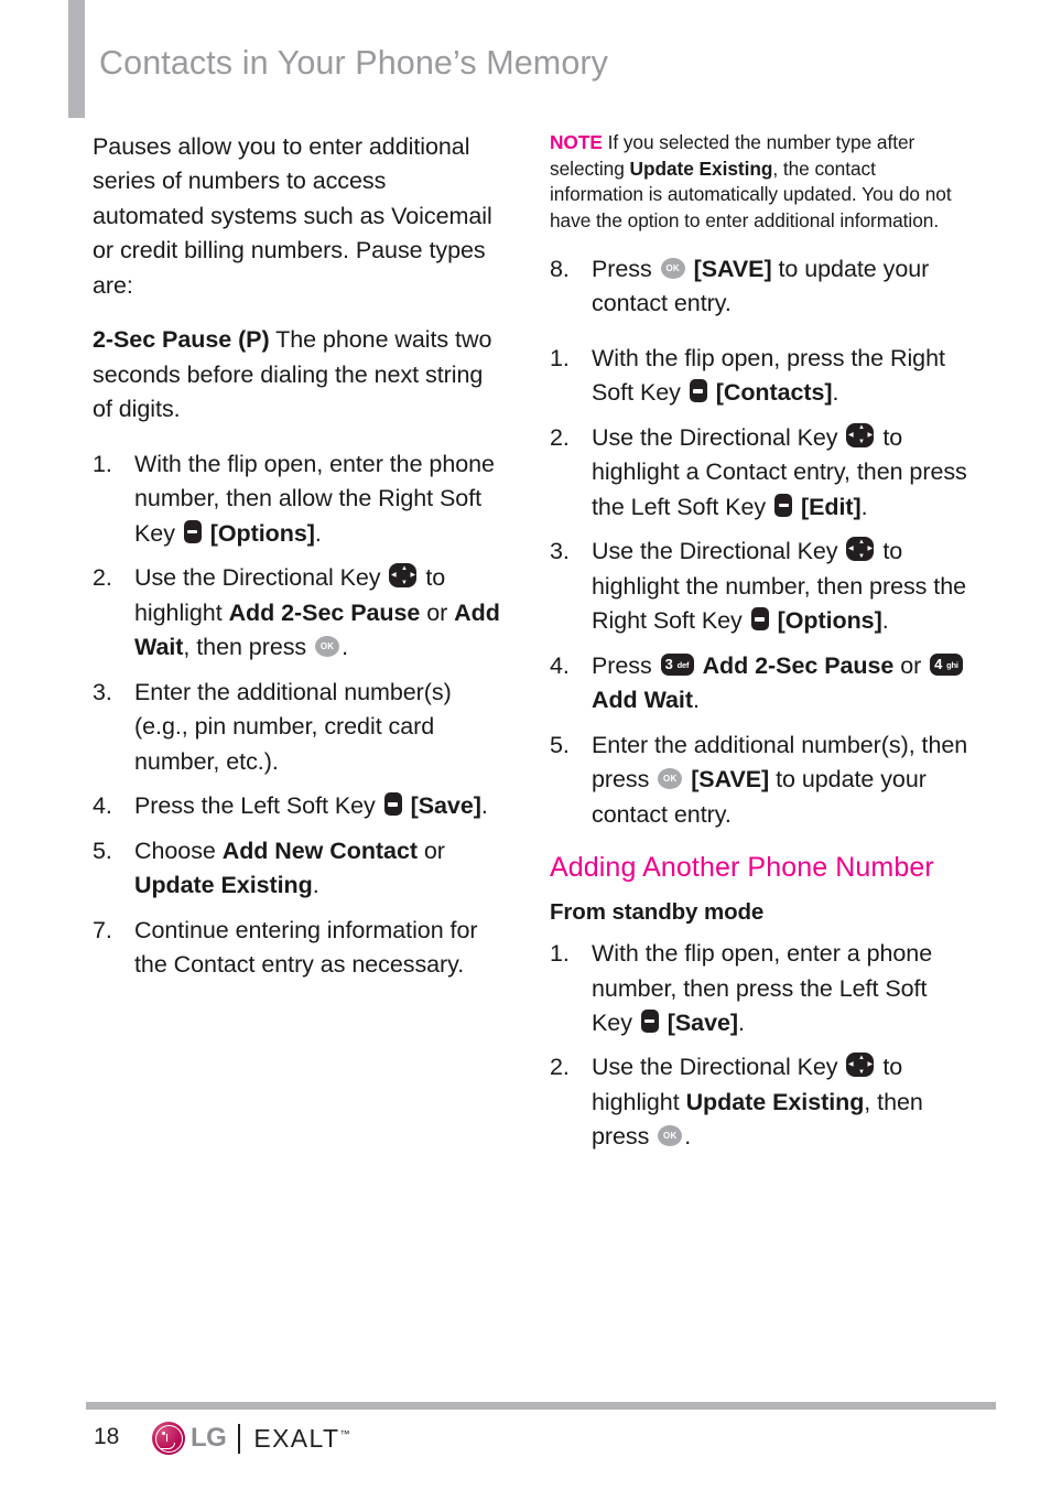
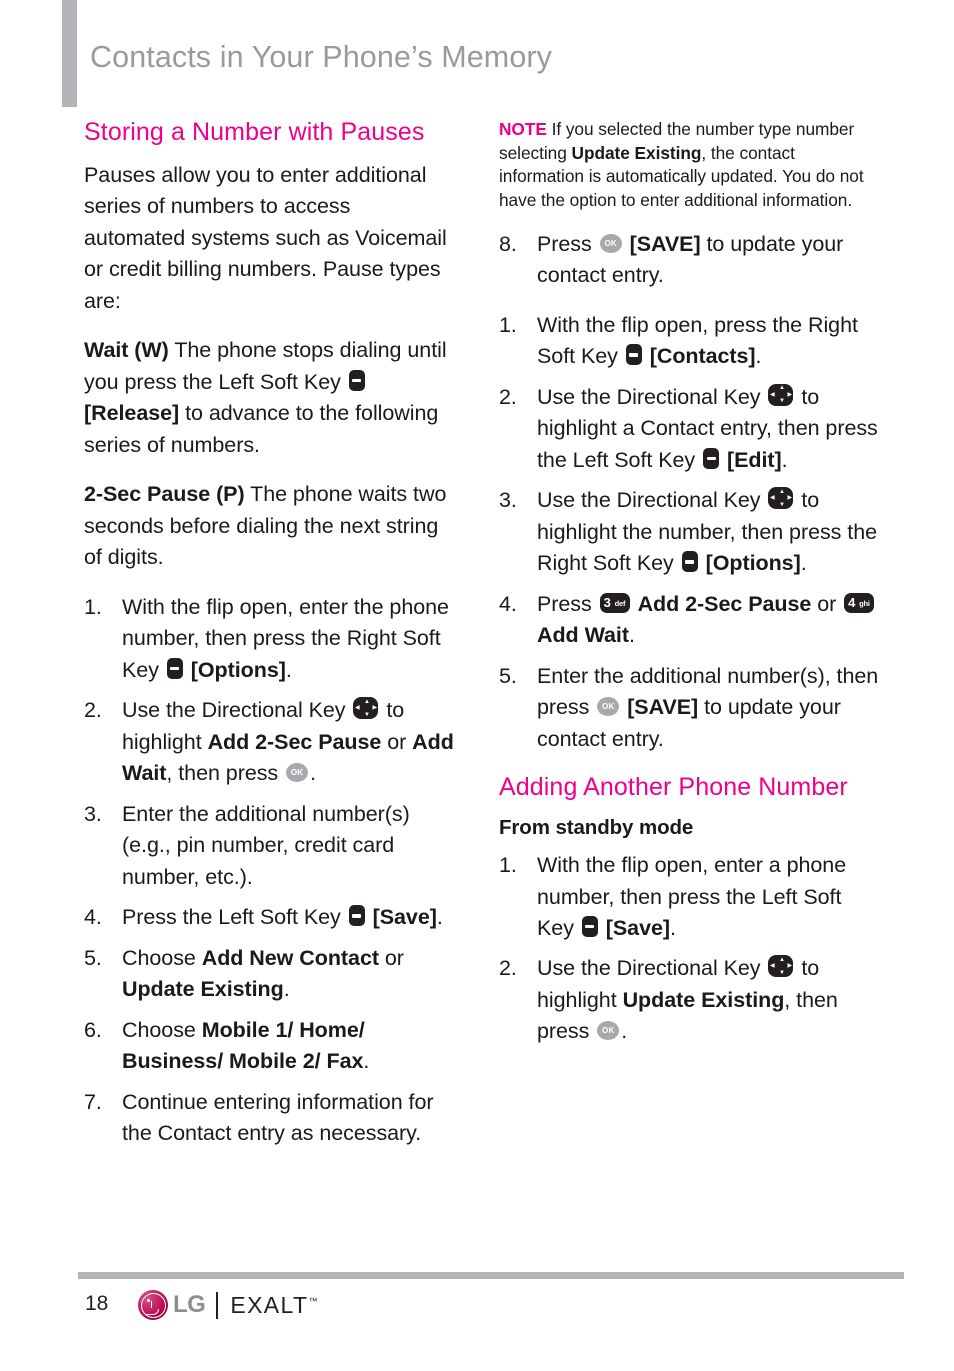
  Contacts in Your Phone’s Memory
+ Storing a Number with Pauses
  Pauses allow you to enter additional series of numbers to access automated systems such as Voicemail or credit billing numbers. Pause types are:
+ Wait (W) The phone stops dialing until you press the Left Soft Key [Release] to advance to the following series of numbers.
  2-Sec Pause (P) The phone waits two seconds before dialing the next string of digits.
  1.
- With the flip open, enter the phone number, then allow the Right Soft Key [Options].
+ With the flip open, enter the phone number, then press the Right Soft Key [Options].
  2.
  Use the Directional Key
  to highlight Add 2-Sec Pause or Add Wait, then press
  OK
  .
  3.
  Enter the additional number(s) (e.g., pin number, credit card number, etc.).
  4.
  Press the Left Soft Key [Save].
  5.
  Choose Add New Contact or Update Existing.
+ 6.
+ Choose Mobile 1/ Home/ Business/ Mobile 2/ Fax.
  7.
  Continue entering information for the Contact entry as necessary.
- NOTE If you selected the number type after selecting Update Existing, the contact information is automatically updated. You do not have the option to enter additional information.
+ NOTE If you selected the number type number selecting Update Existing, the contact information is automatically updated. You do not have the option to enter additional information.
  8.
  Press
  OK
  [SAVE] to update your contact entry.
  1.
  With the flip open, press the Right Soft Key [Contacts].
  2.
  Use the Directional Key
  to highlight a Contact entry, then press the Left Soft Key [Edit].
  3.
  Use the Directional Key
  to highlight the number, then press the Right Soft Key [Options].
  4.
  Press
  3
  def
  Add 2-Sec Pause or
  4
  ghi
  Add Wait.
  5.
  Enter the additional number(s), then press
  OK
  [SAVE] to update your contact entry.
  Adding Another Phone Number
  From standby mode
  1.
  With the flip open, enter a phone number, then press the Left Soft Key [Save].
  2.
  Use the Directional Key
  to highlight Update Existing, then press
  OK
  .
  18
  LG
  EXALT™
